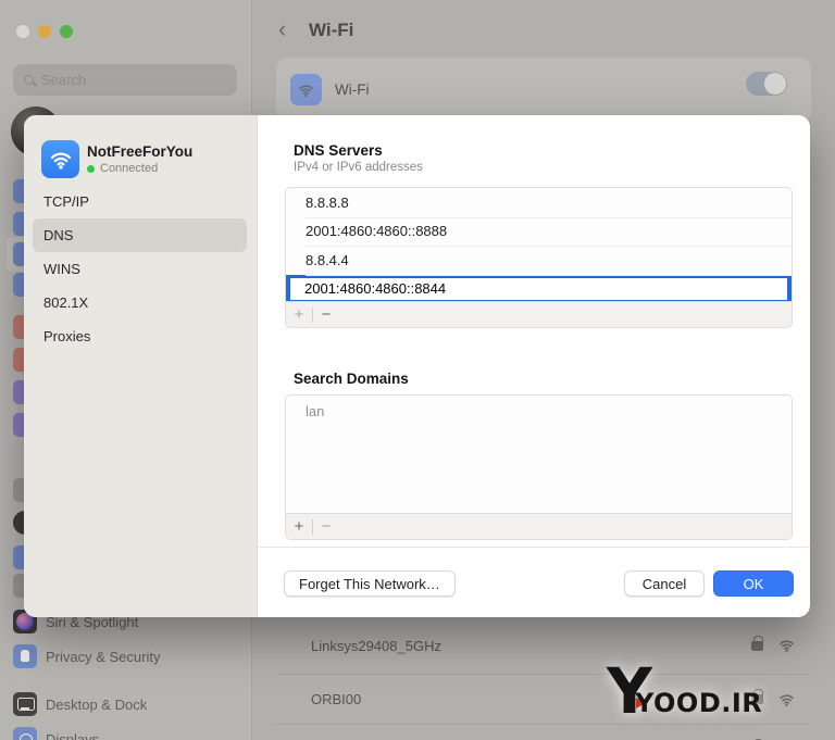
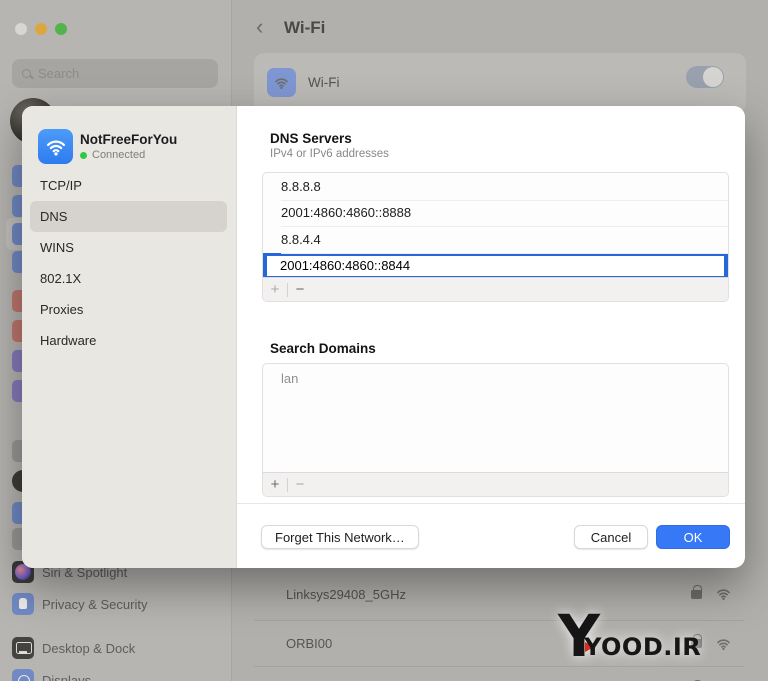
  Search
  Siri & Spotlight
  Privacy & Security
  Desktop & Dock
  Displays
  ‹
  Wi-Fi
  Wi-Fi
  Linksys29408_5GHz
  ORBI00
  Y
  YOOD.IR
  NotFreeForYou
  Connected
  TCP/IP
  DNS
  WINS
  802.1X
  Proxies
+ Hardware
  DNS Servers
  IPv4 or IPv6 addresses
  8.8.8.8
  2001:4860:4860::8888
  8.8.4.4
  2001:4860:4860::8844
  +
  −
  Search Domains
  lan
  +
  −
  Forget This Network…
  Cancel
  OK
